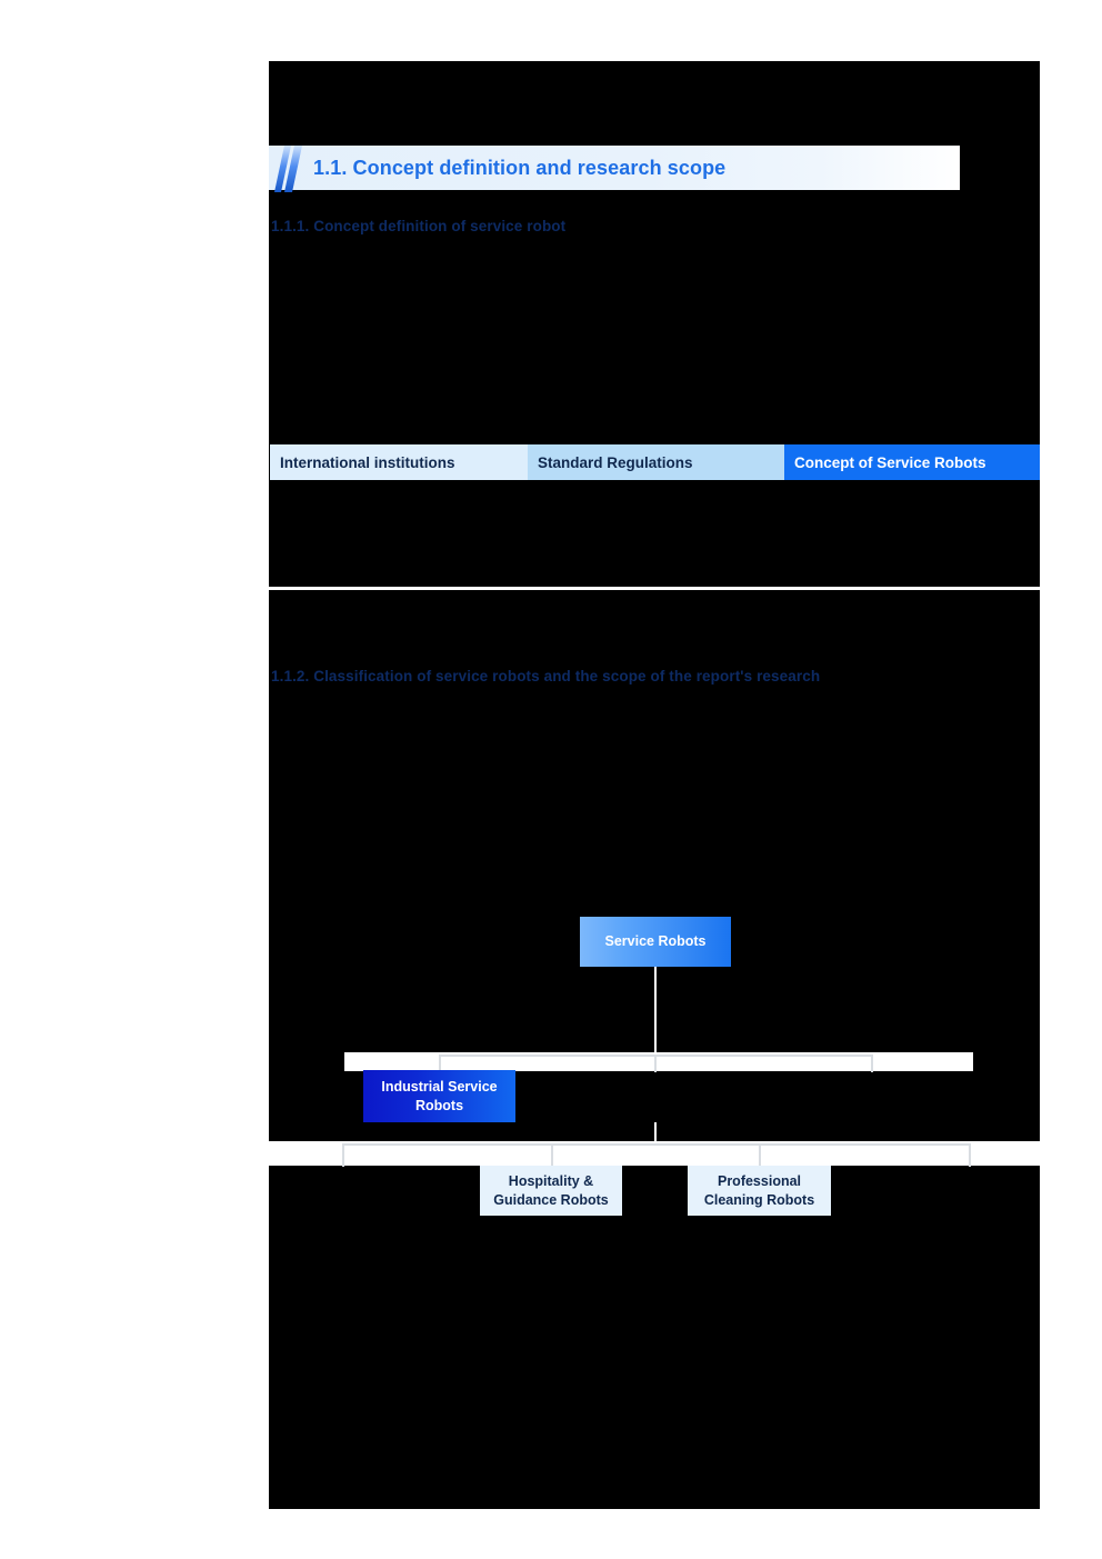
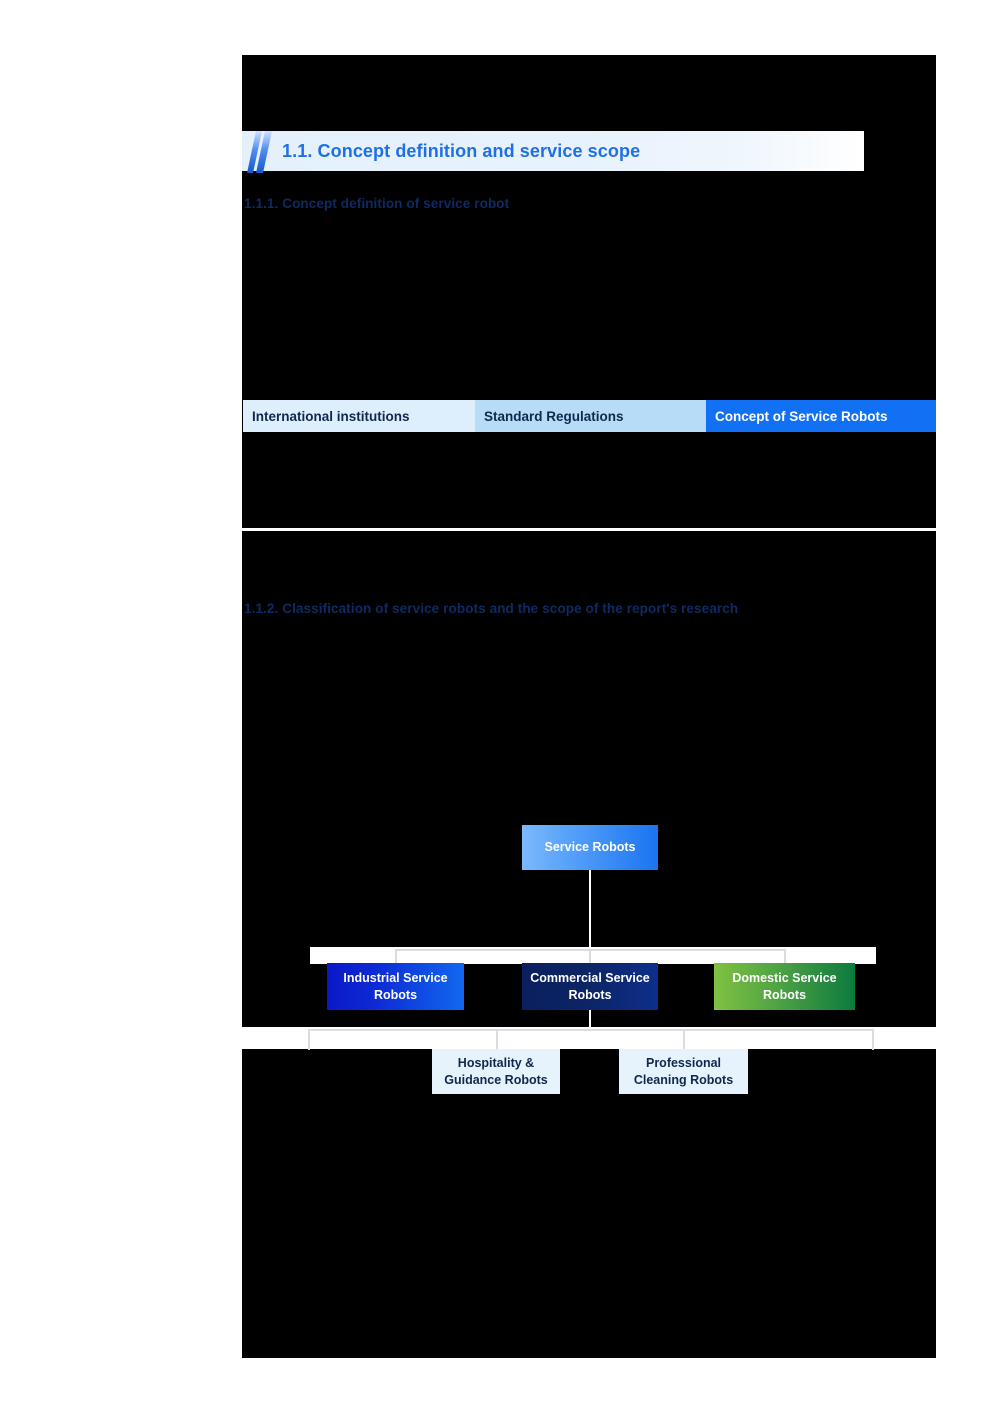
- 1.1. Concept definition and research scope
+ 1.1. Concept definition and service scope
  1.1.1. Concept definition of service robot
  International institutions
  Standard Regulations
  Concept of Service Robots
  1.1.2. Classification of service robots and the scope of the report's research
  Service Robots
  Industrial Service Robots
+ Commercial Service Robots
+ Domestic Service Robots
  Hospitality & Guidance Robots
  Professional Cleaning Robots
